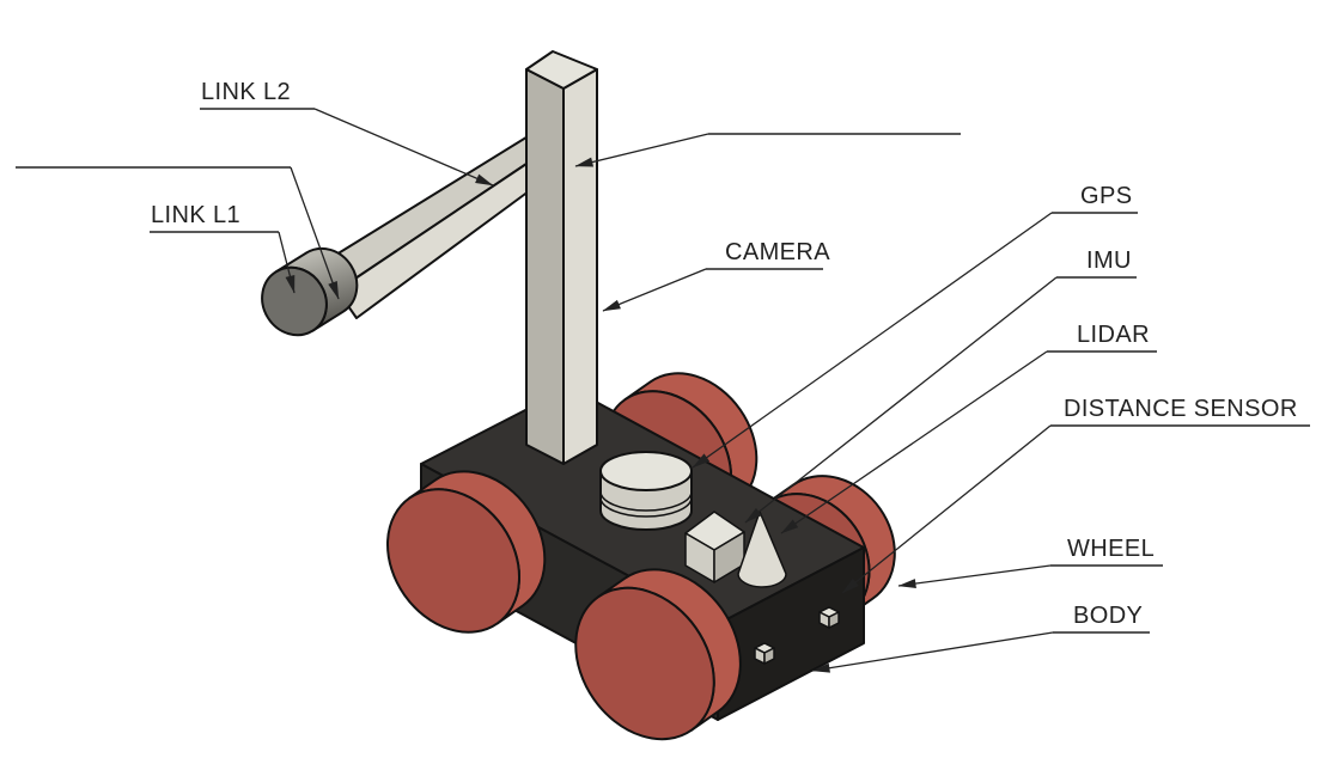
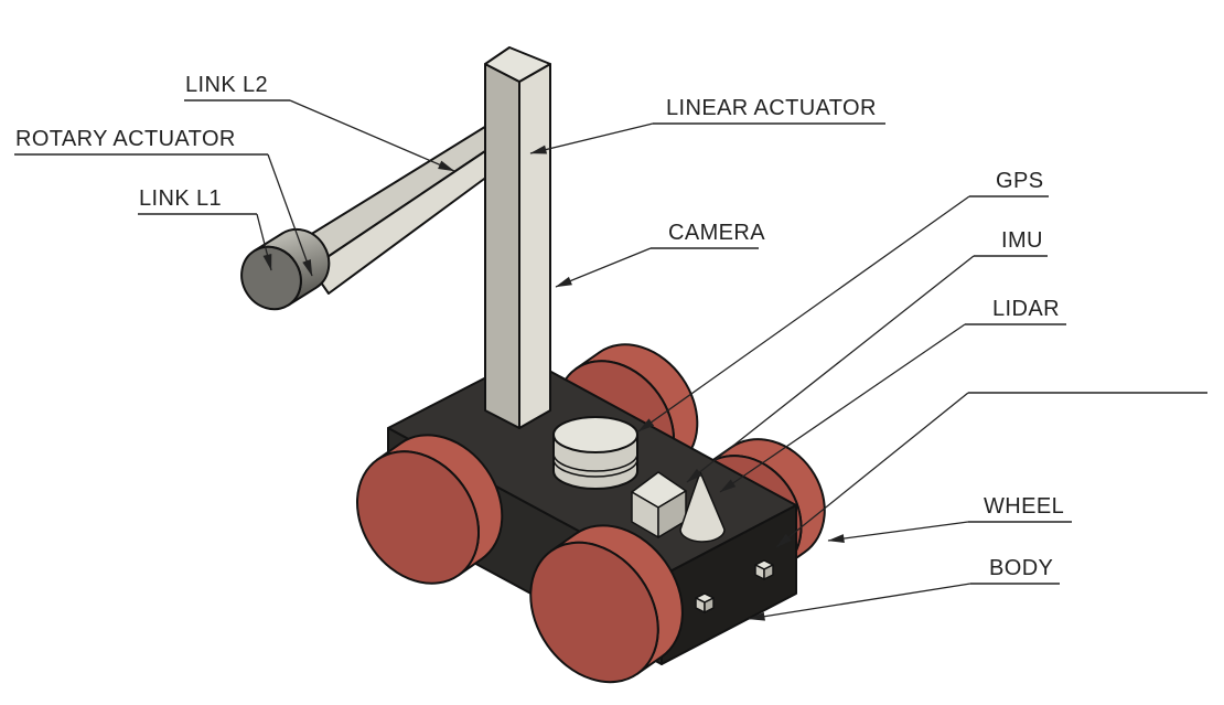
  LINK L2
+ ROTARY ACTUATOR
  LINK L1
+ LINEAR ACTUATOR
  CAMERA
  GPS
  IMU
  LIDAR
- DISTANCE SENSOR
  WHEEL
  BODY
